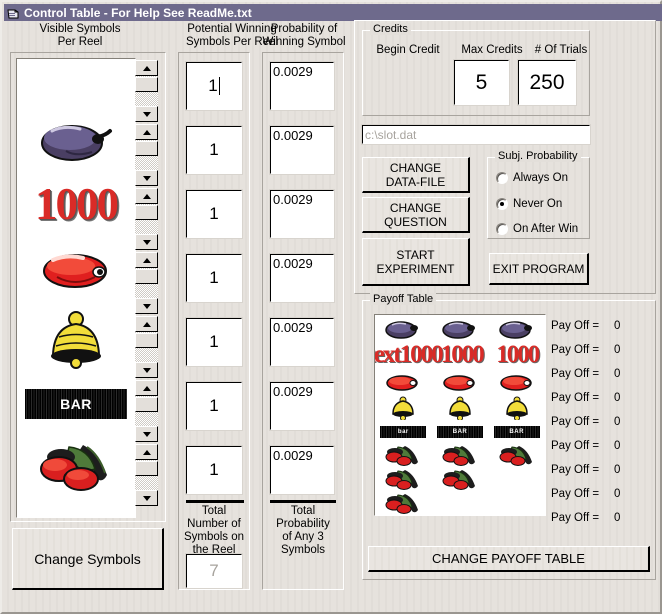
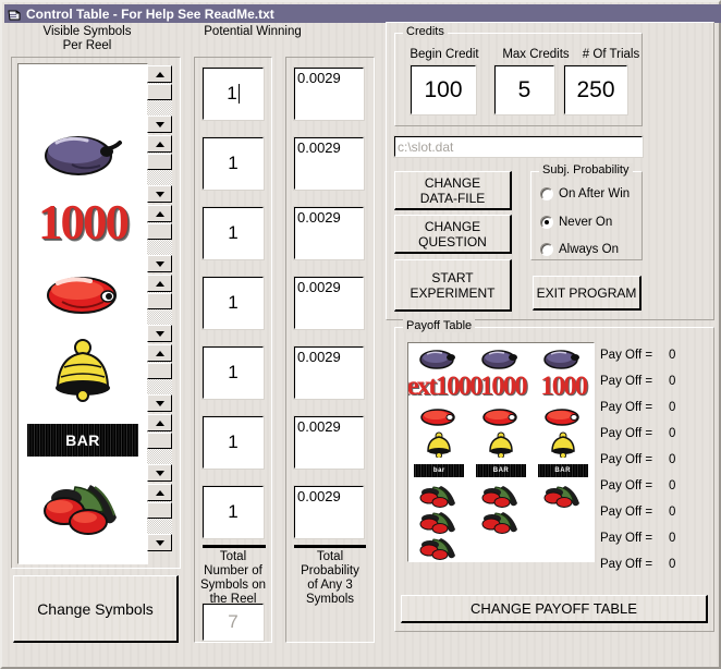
  Control Table - For Help See ReadMe.txt
  Visible Symbols
  Per Reel
  Potential Winning
- Symbols Per Reel
- Probability of
- Winning Symbol
  1000
  BAR
  Change Symbols
  1
  1
  1
  1
  1
  1
  1
  Total
  Number of
  Symbols on
  the Reel
  7
  0.0029
  0.0029
  0.0029
  0.0029
  0.0029
  0.0029
  0.0029
  Total
  Probability
  of Any 3
  Symbols
  Credits
  Begin Credit
  Max Credits
  # Of Trials
+ 100
  5
  250
  c:\slot.dat
  CHANGE
  DATA-FILE
  CHANGE
  QUESTION
  START
  EXPERIMENT
  Subj. Probability
- Always On
+ On After Win
  Never On
- On After Win
+ Always On
  EXIT PROGRAM
  Payoff Table
  ext100
  1000
  1000
  Pay Off =
  0
  Pay Off =
  0
  Pay Off =
  0
  Pay Off =
  0
  Pay Off =
  0
  Pay Off =
  0
  Pay Off =
  0
  Pay Off =
  0
  Pay Off =
  0
  CHANGE PAYOFF TABLE
